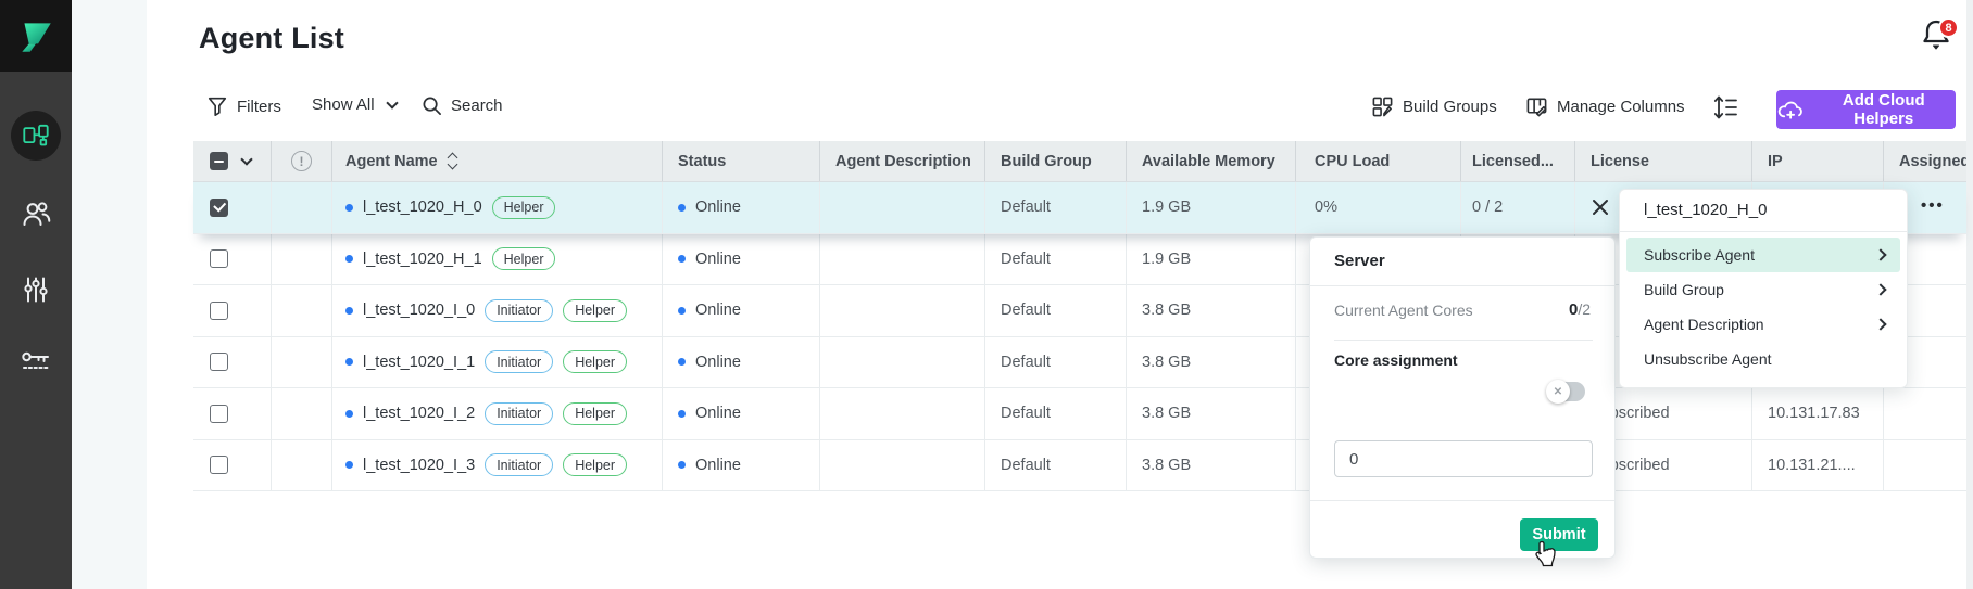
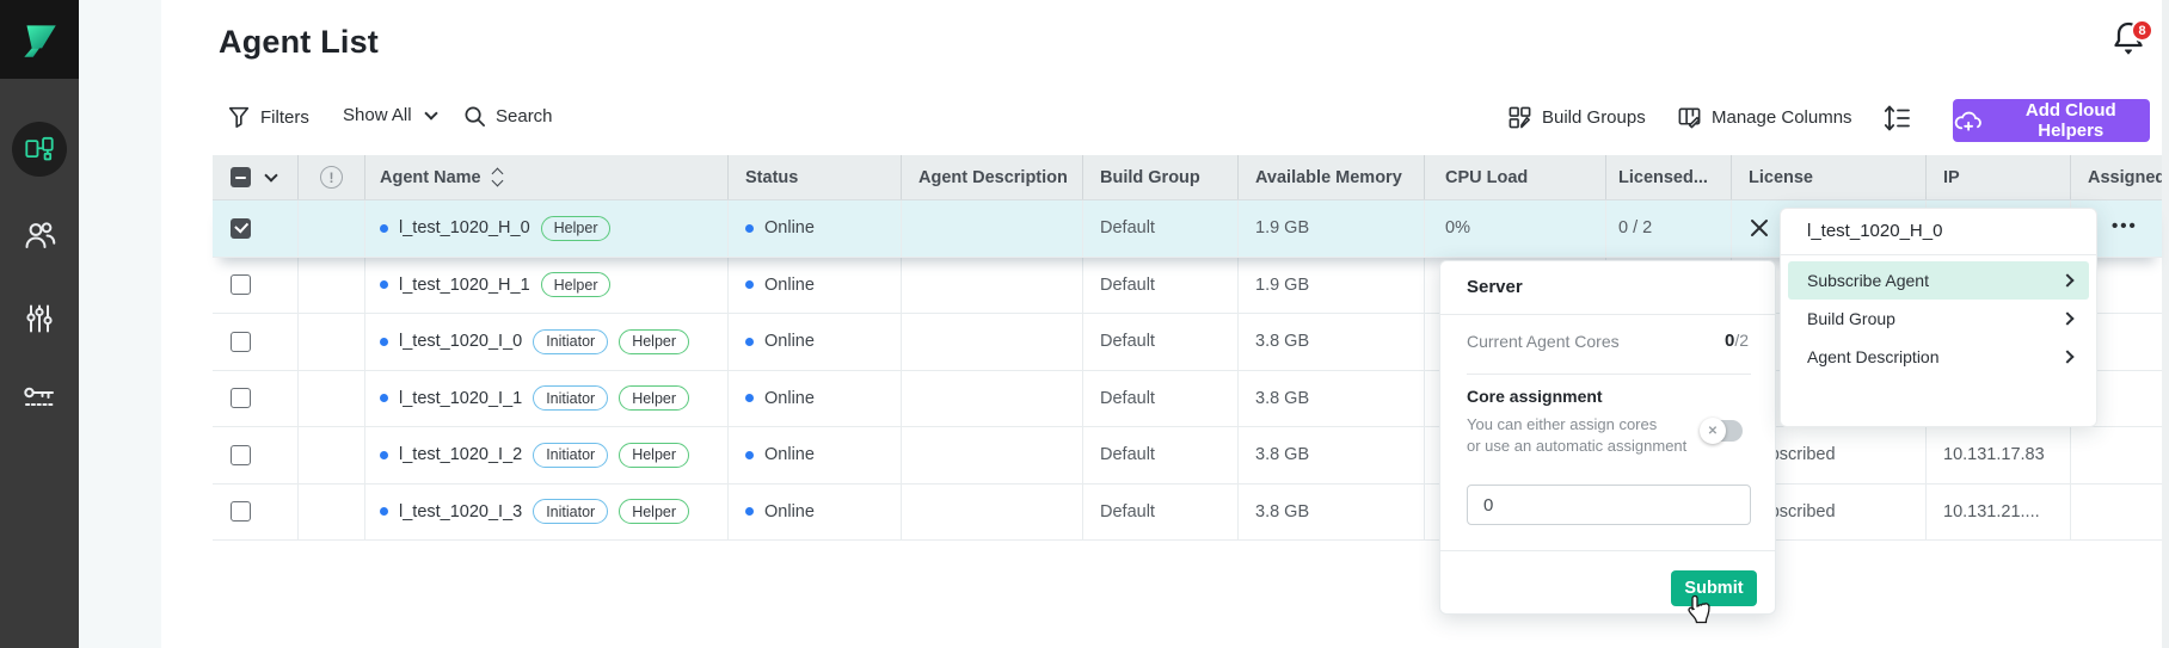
  Agent List
  8
  Filters
  Show All
  Search
  Build Groups
  Manage Columns
  Add Cloud Helpers
  !
  Agent Name
  Status
  Agent Description
  Build Group
  Available Memory
  CPU Load
  Licensed...
  License
  IP
  Assigned
  l_test_1020_H_0
  Helper
  Online
  Default
  1.9 GB
  0%
  0 / 2
  l_test_1020_H_1
  Helper
  Online
  Default
  1.9 GB
  l_test_1020_I_0
  Initiator
  Helper
  Online
  Default
  3.8 GB
  l_test_1020_I_1
  Initiator
  Helper
  Online
  Default
  3.8 GB
  l_test_1020_I_2
  Initiator
  Helper
  Online
  Default
  3.8 GB
  scribed
  10.131.17.83
  l_test_1020_I_3
  Initiator
  Helper
  Online
  Default
  3.8 GB
  scribed
  10.131.21....
  •••
  Server
  Current Agent Cores
  0/2
  Core assignment
+ You can either assign cores
+ or use an automatic assignment
  ✕
  0
  Submit
  l_test_1020_H_0
  Subscribe Agent
  Build Group
  Agent Description
- Unsubscribe Agent
